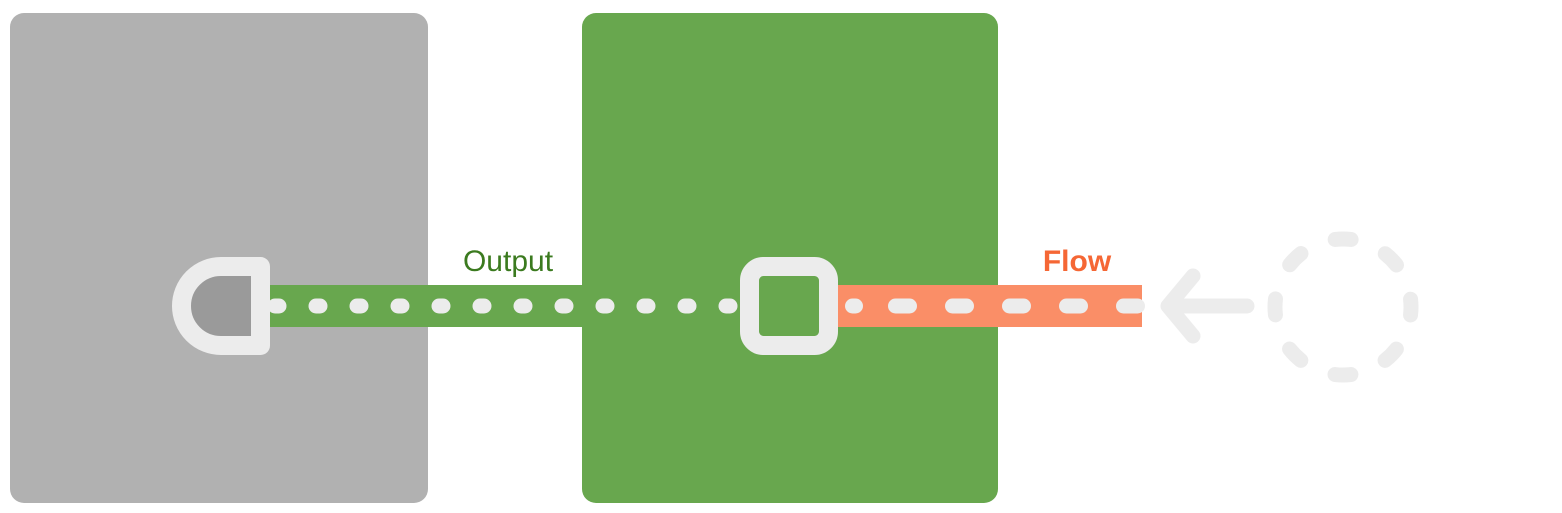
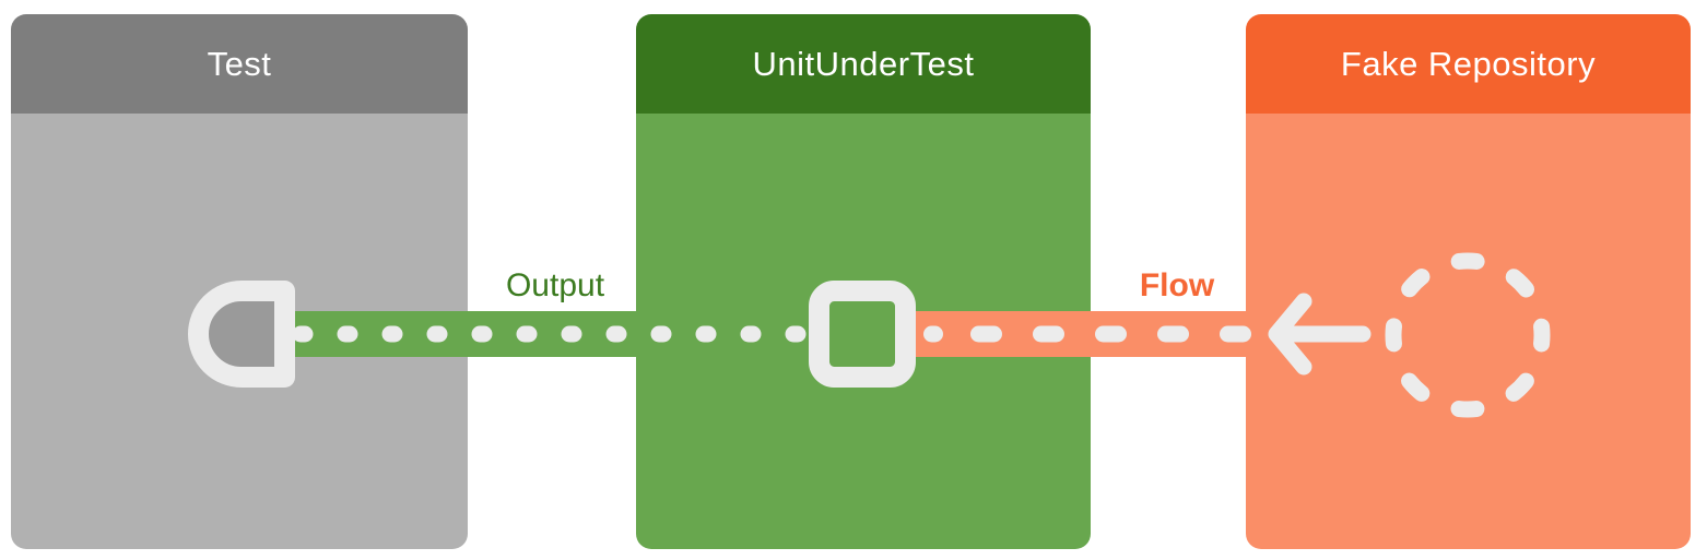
+ Test
+ UnitUnderTest
+ Fake Repository
  Output
  Flow
